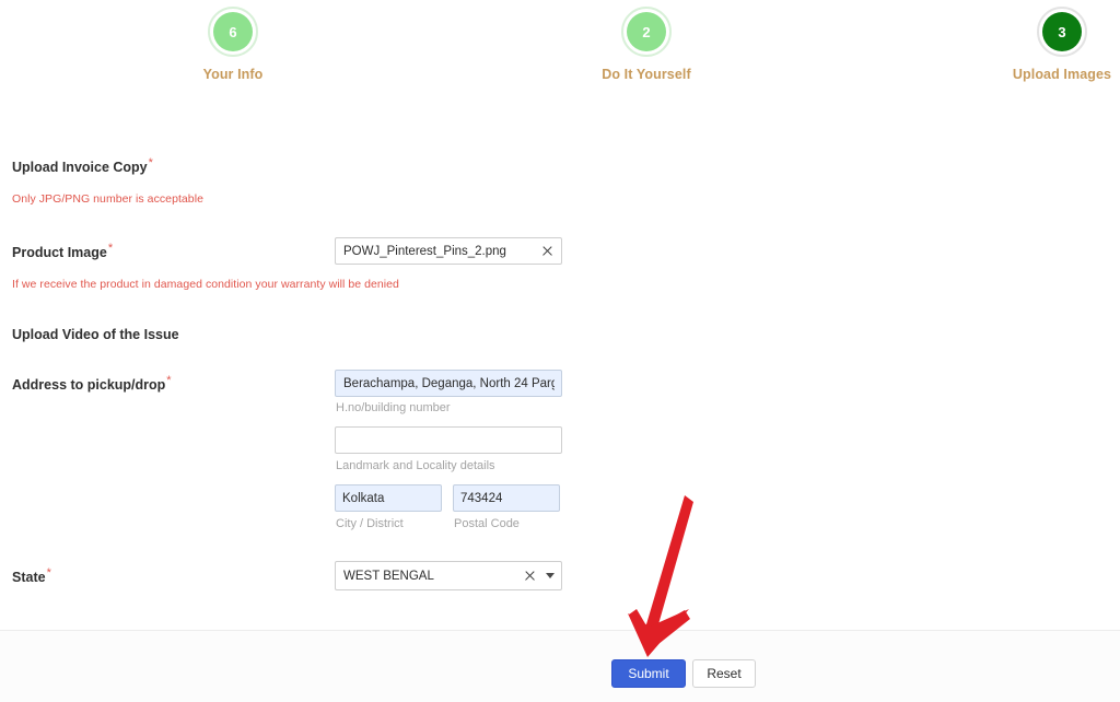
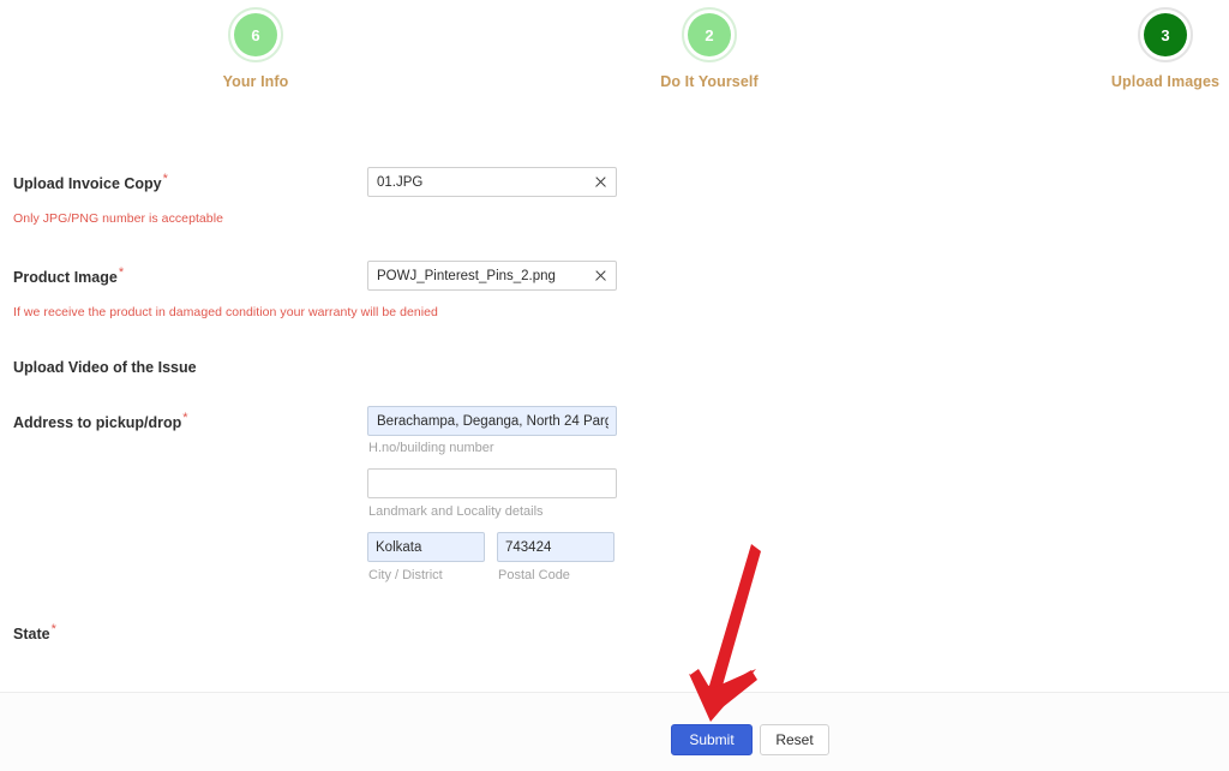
  6
  Your Info
  2
  Do It Yourself
  3
  Upload Images
  Upload Invoice Copy*
+ 01.JPG
  Only JPG/PNG number is acceptable
  Product Image*
  POWJ_Pinterest_Pins_2.png
  If we receive the product in damaged condition your warranty will be denied
  Upload Video of the Issue
  Address to pickup/drop*
  Berachampa, Deganga, North 24 Par
  H.no/building number
  Landmark and Locality details
  Kolkata
  City / District
  743424
  Postal Code
  State*
- WEST BENGAL
  Submit
  Reset
